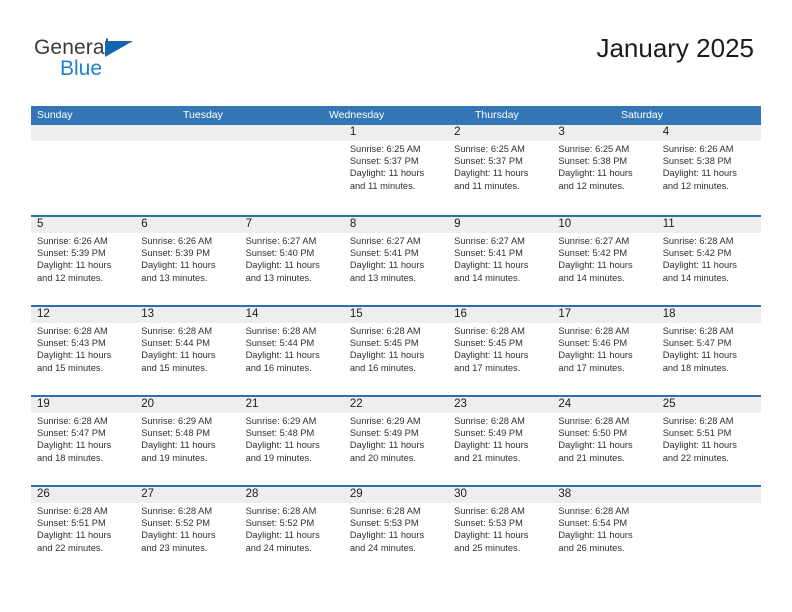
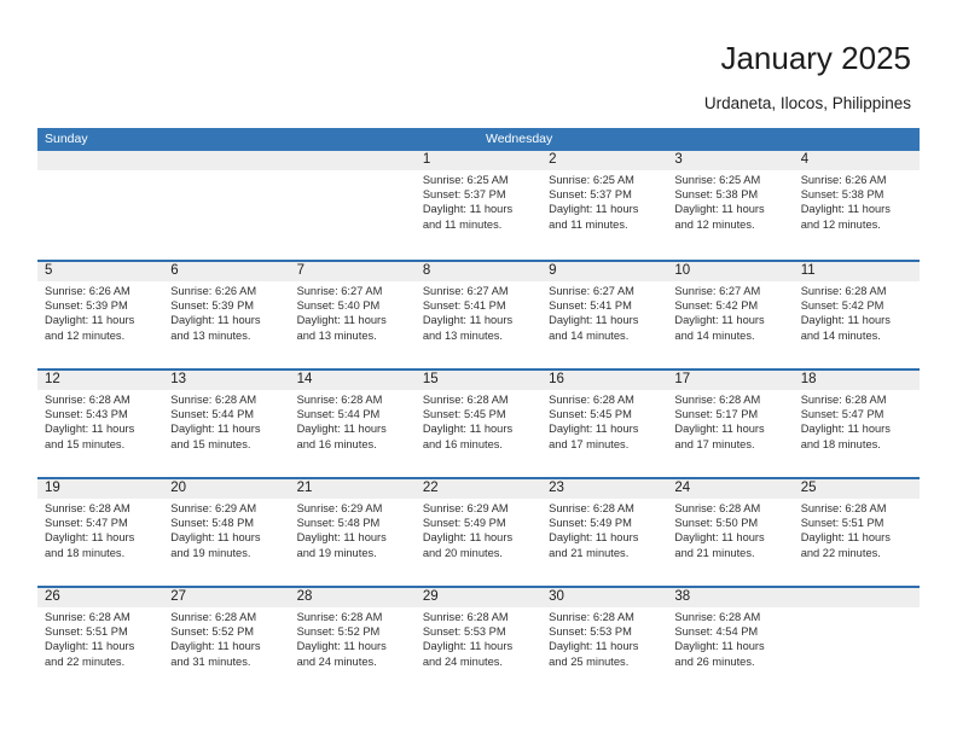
- General
- Blue
  January 2025
+ Urdaneta, Ilocos, Philippines
  Sunday
- Tuesday
  Wednesday
- Thursday
- Saturday
  1
  Sunrise: 6:25 AM
  Sunset: 5:37 PM
  Daylight: 11 hours
  and 11 minutes.
  2
  Sunrise: 6:25 AM
  Sunset: 5:37 PM
  Daylight: 11 hours
  and 11 minutes.
  3
  Sunrise: 6:25 AM
  Sunset: 5:38 PM
  Daylight: 11 hours
  and 12 minutes.
  4
  Sunrise: 6:26 AM
  Sunset: 5:38 PM
  Daylight: 11 hours
  and 12 minutes.
  5
  Sunrise: 6:26 AM
  Sunset: 5:39 PM
  Daylight: 11 hours
  and 12 minutes.
  6
  Sunrise: 6:26 AM
  Sunset: 5:39 PM
  Daylight: 11 hours
  and 13 minutes.
  7
  Sunrise: 6:27 AM
  Sunset: 5:40 PM
  Daylight: 11 hours
  and 13 minutes.
  8
  Sunrise: 6:27 AM
  Sunset: 5:41 PM
  Daylight: 11 hours
  and 13 minutes.
  9
  Sunrise: 6:27 AM
  Sunset: 5:41 PM
  Daylight: 11 hours
  and 14 minutes.
  10
  Sunrise: 6:27 AM
  Sunset: 5:42 PM
  Daylight: 11 hours
  and 14 minutes.
  11
  Sunrise: 6:28 AM
  Sunset: 5:42 PM
  Daylight: 11 hours
  and 14 minutes.
  12
  Sunrise: 6:28 AM
  Sunset: 5:43 PM
  Daylight: 11 hours
  and 15 minutes.
  13
  Sunrise: 6:28 AM
  Sunset: 5:44 PM
  Daylight: 11 hours
  and 15 minutes.
  14
  Sunrise: 6:28 AM
  Sunset: 5:44 PM
  Daylight: 11 hours
  and 16 minutes.
  15
  Sunrise: 6:28 AM
  Sunset: 5:45 PM
  Daylight: 11 hours
  and 16 minutes.
  16
  Sunrise: 6:28 AM
  Sunset: 5:45 PM
  Daylight: 11 hours
  and 17 minutes.
  17
  Sunrise: 6:28 AM
- Sunset: 5:46 PM
+ Sunset: 5:17 PM
  Daylight: 11 hours
  and 17 minutes.
  18
  Sunrise: 6:28 AM
  Sunset: 5:47 PM
  Daylight: 11 hours
  and 18 minutes.
  19
  Sunrise: 6:28 AM
  Sunset: 5:47 PM
  Daylight: 11 hours
  and 18 minutes.
  20
  Sunrise: 6:29 AM
  Sunset: 5:48 PM
  Daylight: 11 hours
  and 19 minutes.
  21
  Sunrise: 6:29 AM
  Sunset: 5:48 PM
  Daylight: 11 hours
  and 19 minutes.
  22
  Sunrise: 6:29 AM
  Sunset: 5:49 PM
  Daylight: 11 hours
  and 20 minutes.
  23
  Sunrise: 6:28 AM
  Sunset: 5:49 PM
  Daylight: 11 hours
  and 21 minutes.
  24
  Sunrise: 6:28 AM
  Sunset: 5:50 PM
  Daylight: 11 hours
  and 21 minutes.
  25
  Sunrise: 6:28 AM
  Sunset: 5:51 PM
  Daylight: 11 hours
  and 22 minutes.
  26
  Sunrise: 6:28 AM
  Sunset: 5:51 PM
  Daylight: 11 hours
  and 22 minutes.
  27
  Sunrise: 6:28 AM
  Sunset: 5:52 PM
  Daylight: 11 hours
- and 23 minutes.
+ and 31 minutes.
  28
  Sunrise: 6:28 AM
  Sunset: 5:52 PM
  Daylight: 11 hours
  and 24 minutes.
  29
  Sunrise: 6:28 AM
  Sunset: 5:53 PM
  Daylight: 11 hours
  and 24 minutes.
  30
  Sunrise: 6:28 AM
  Sunset: 5:53 PM
  Daylight: 11 hours
  and 25 minutes.
  38
  Sunrise: 6:28 AM
- Sunset: 5:54 PM
+ Sunset: 4:54 PM
  Daylight: 11 hours
  and 26 minutes.
